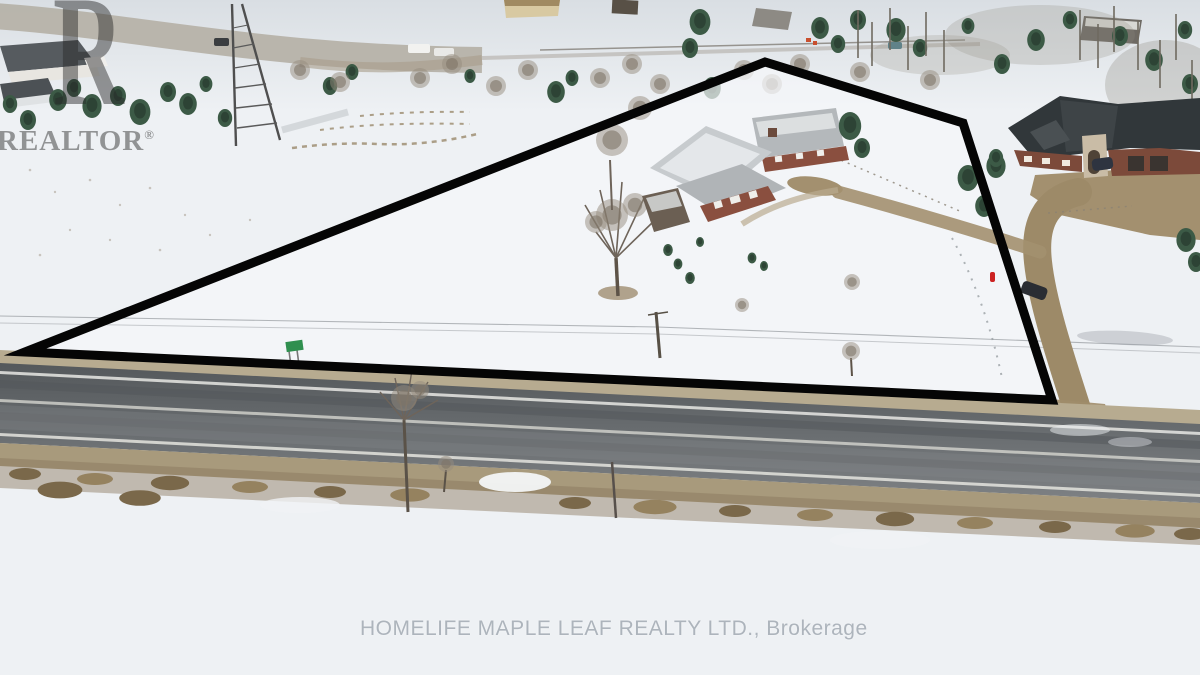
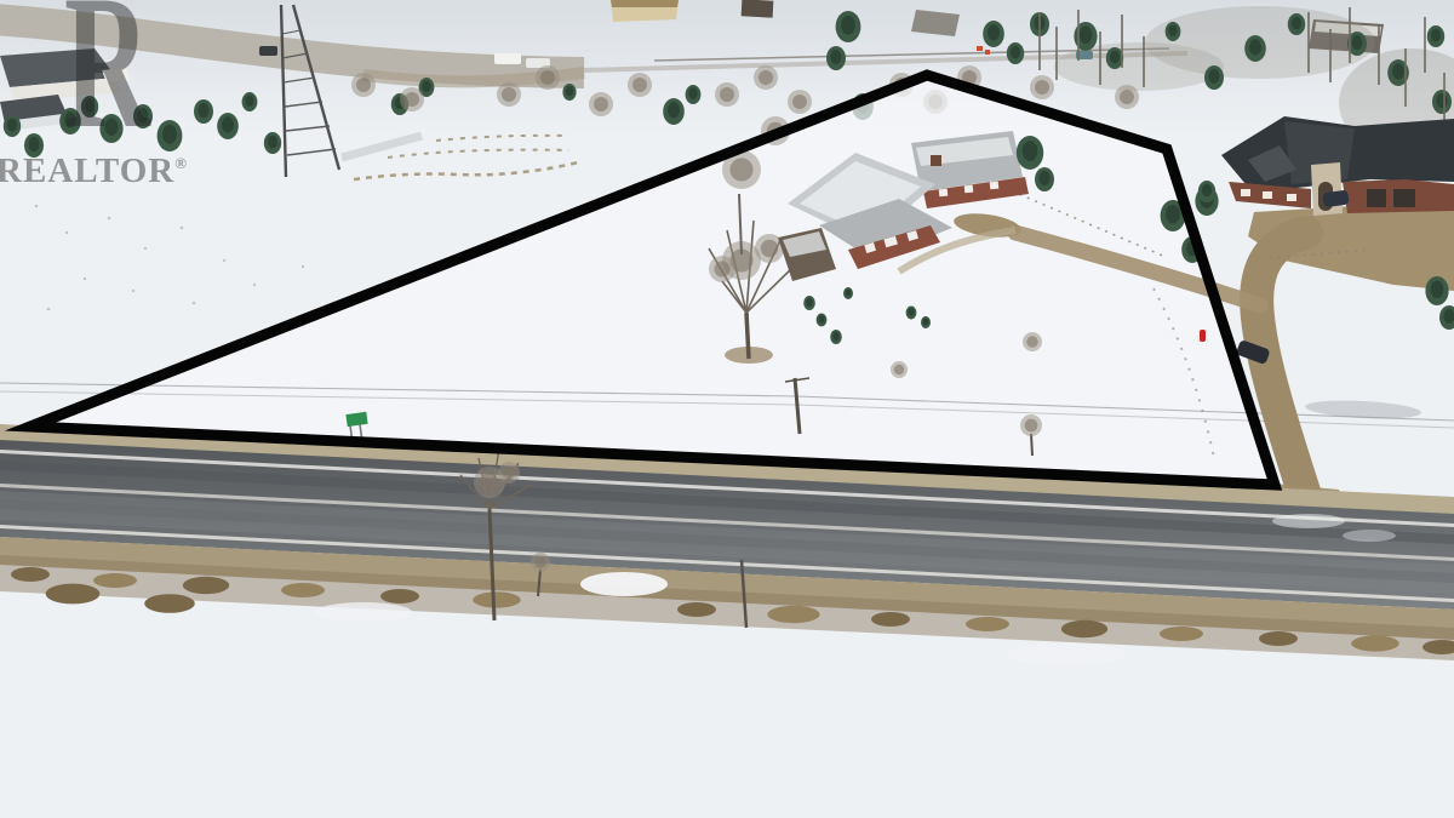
  R
  REALTOR®
- HOMELIFE MAPLE LEAF REALTY LTD., Brokerage
